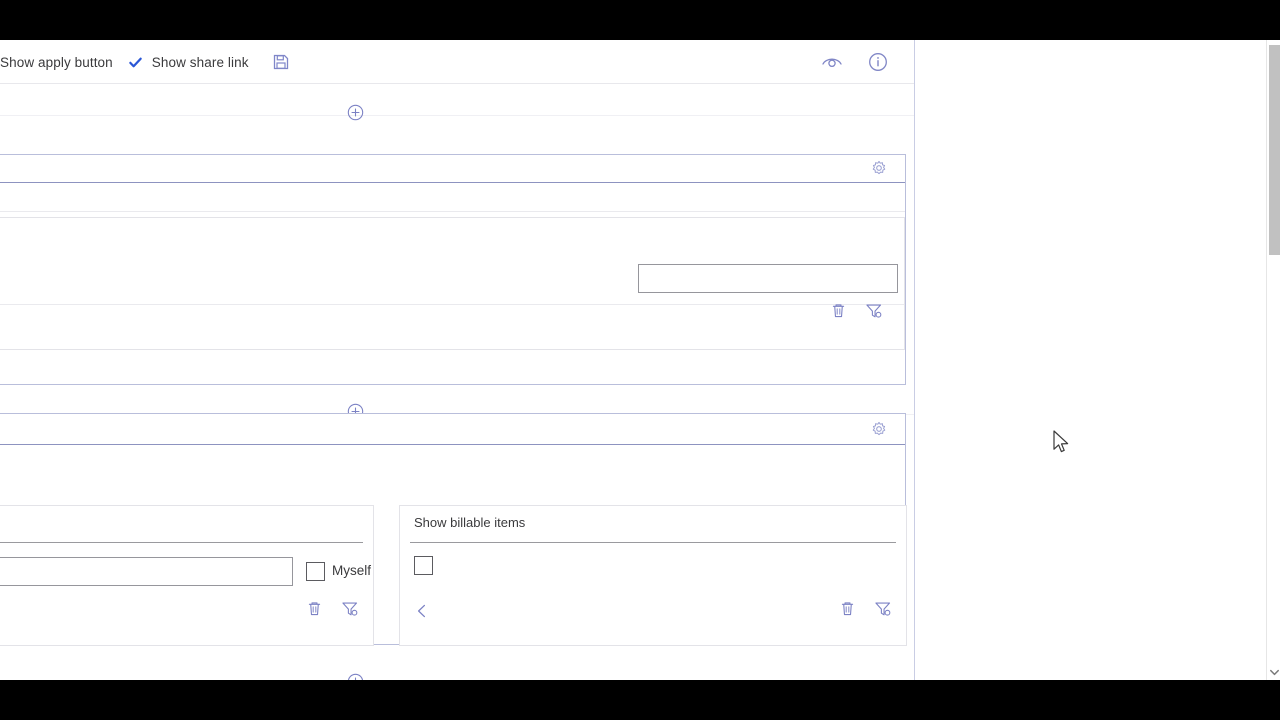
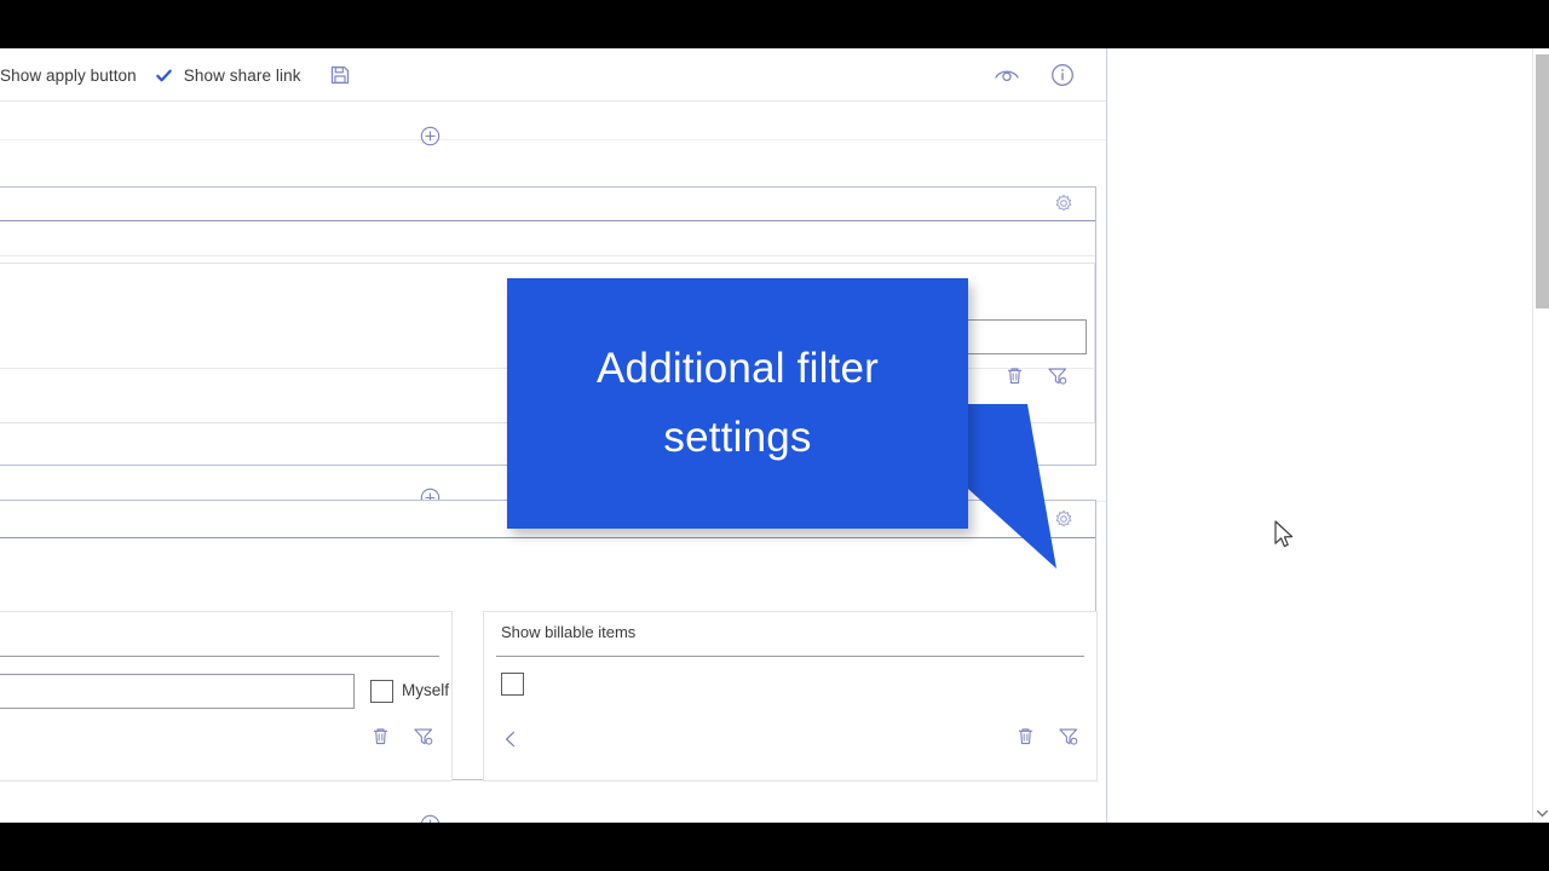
  Show apply button
  Show share link
  Myself
  Show billable items
+ Additional filter settings
